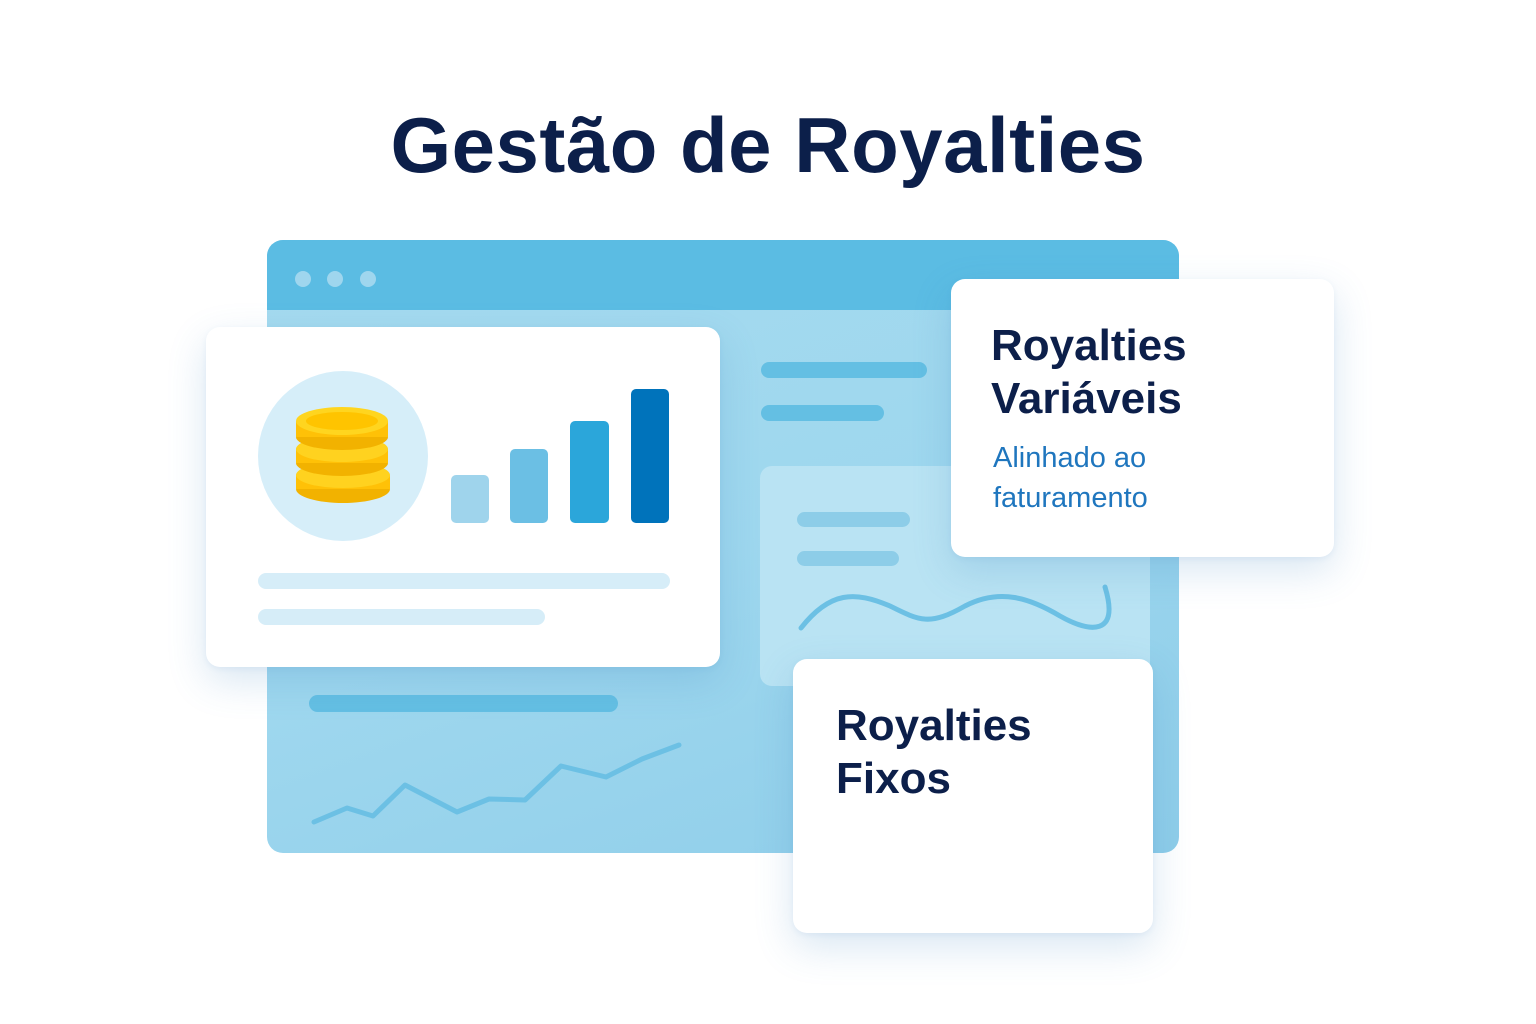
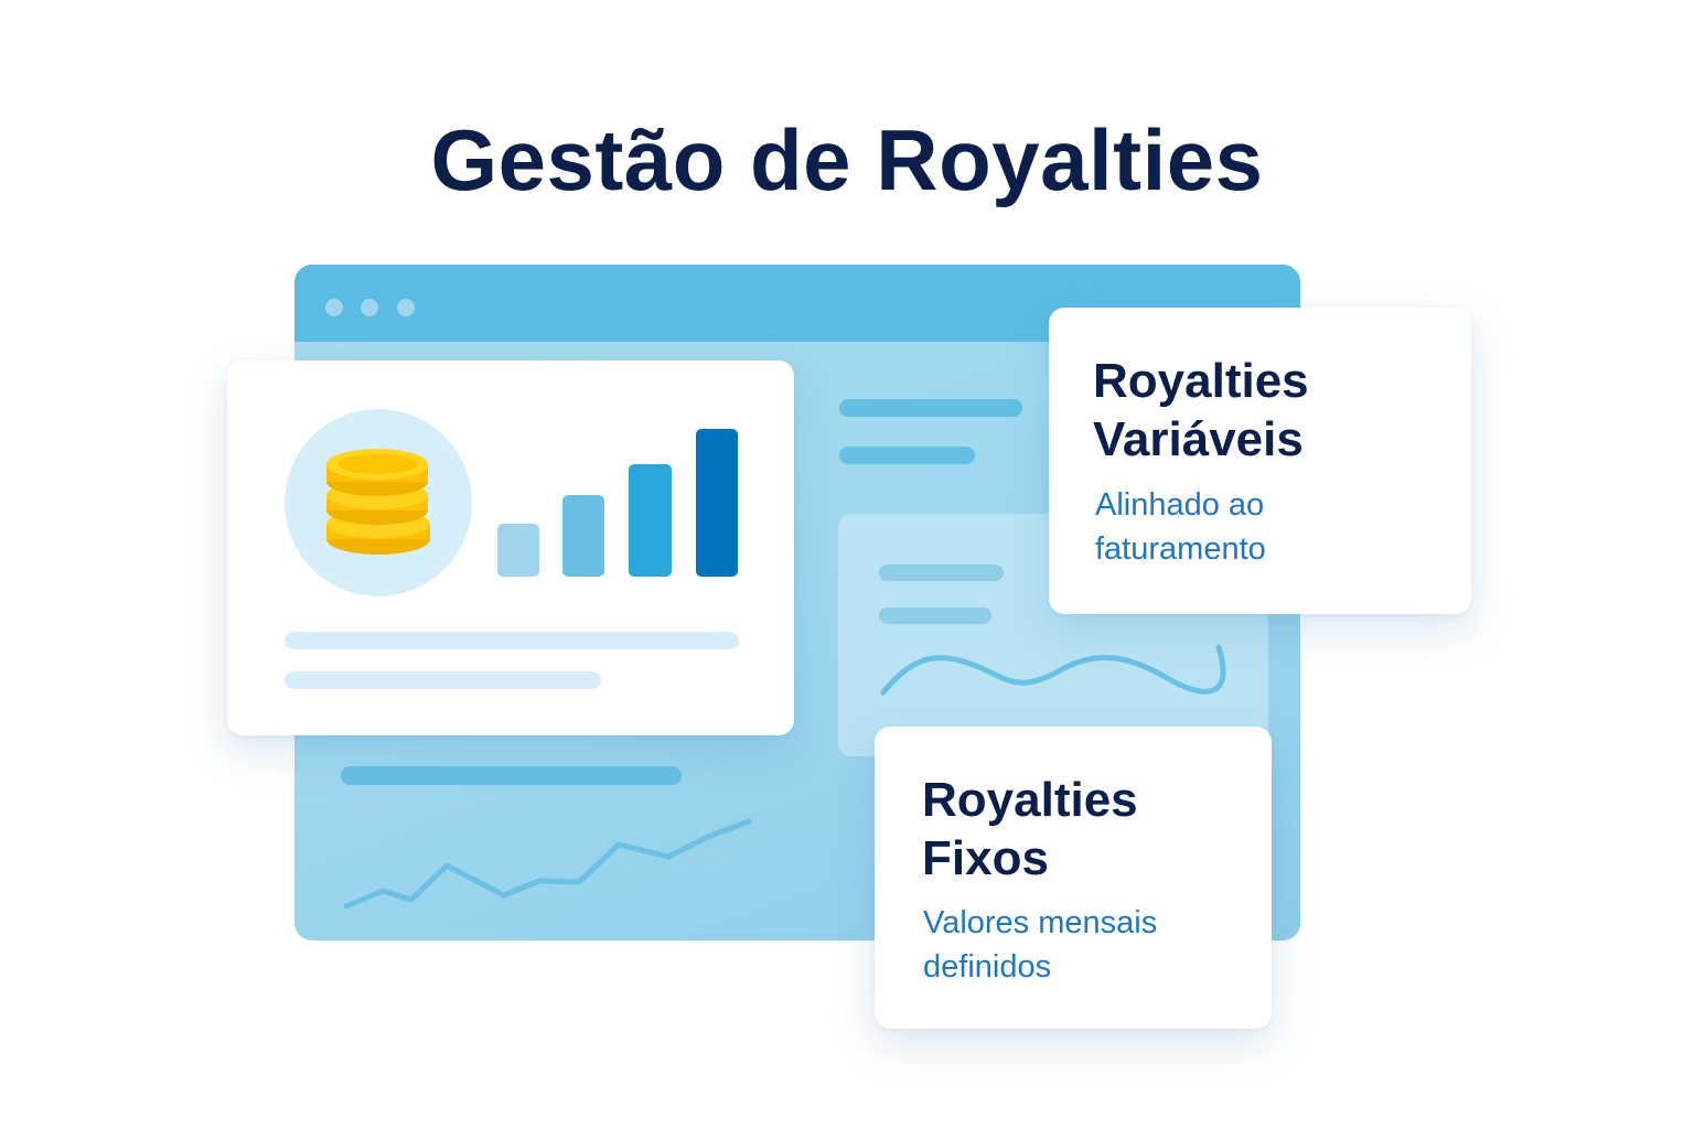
  Gestão de Royalties
  Royalties
  Variáveis
  Alinhado ao
  faturamento
  Royalties
  Fixos
+ Valores mensais
+ definidos
